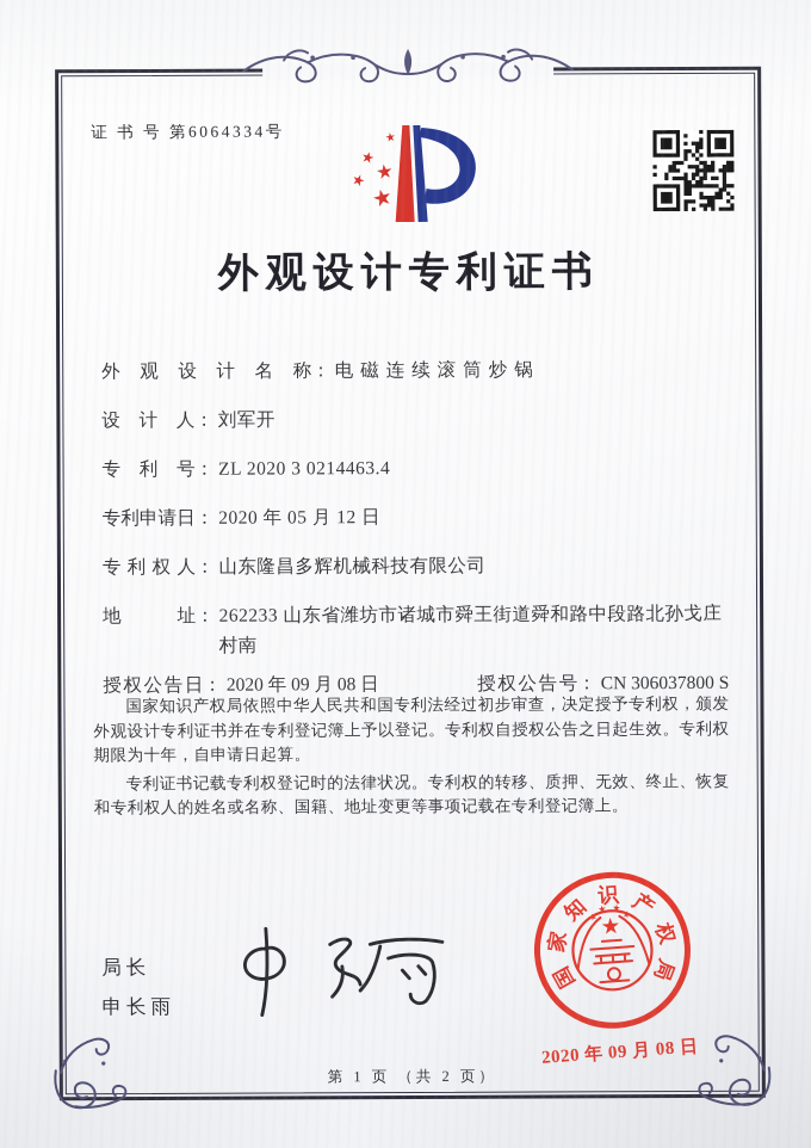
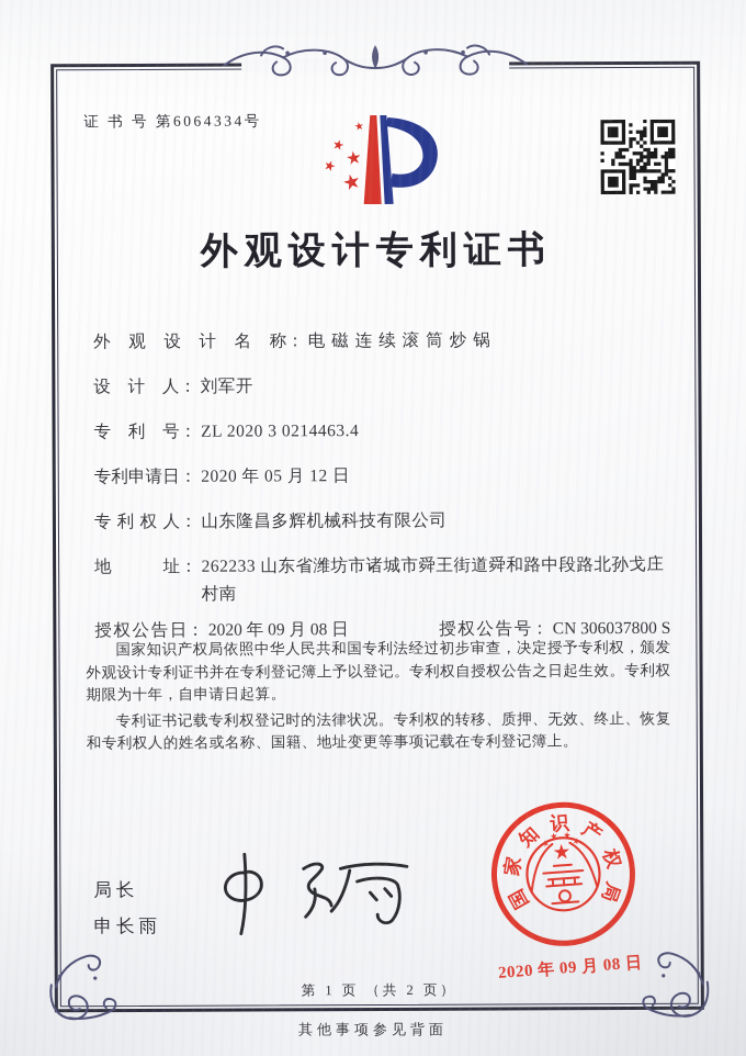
+ 其他事项参见背面
